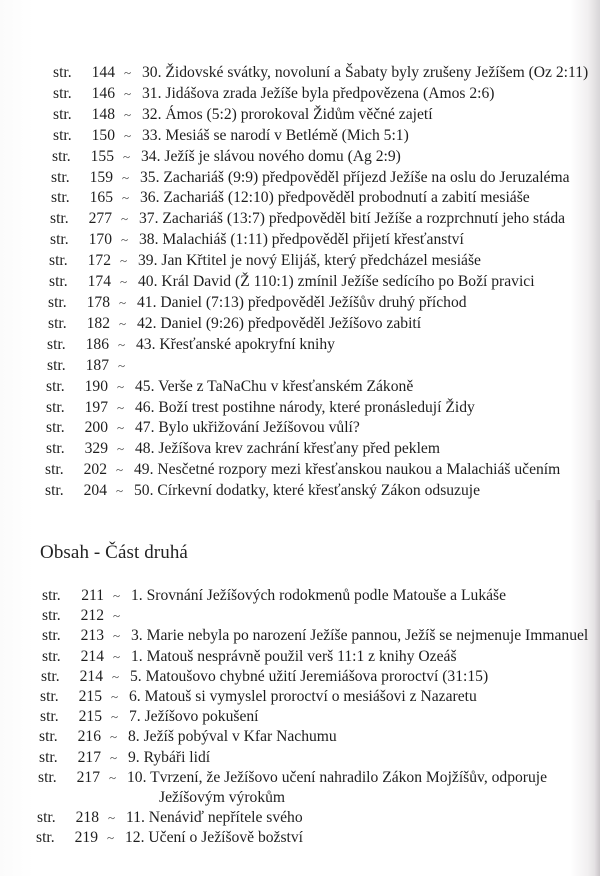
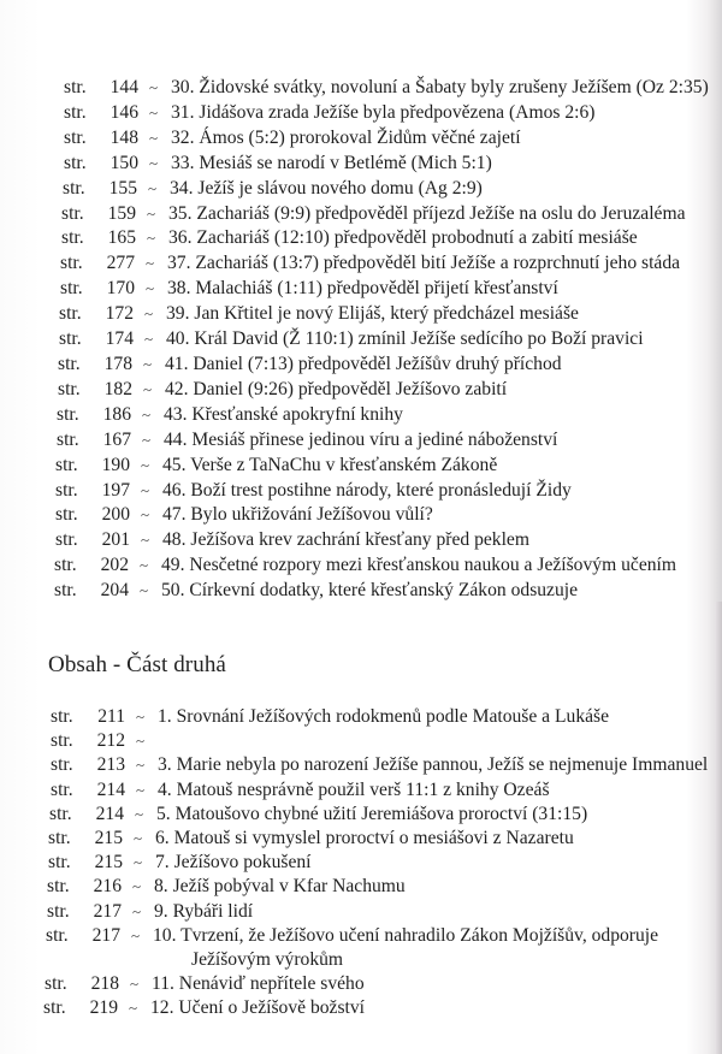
  str.
  144
  ~
- 30. Židovské svátky, novoluní a Šabaty byly zrušeny Ježíšem (Oz 2:11)
+ 30. Židovské svátky, novoluní a Šabaty byly zrušeny Ježíšem (Oz 2:35)
  str.
  146
  ~
  31. Jidášova zrada Ježíše byla předpovězena (Amos 2:6)
  str.
  148
  ~
  32. Ámos (5:2) prorokoval Židům věčné zajetí
  str.
  150
  ~
  33. Mesiáš se narodí v Betlémě (Mich 5:1)
  str.
  155
  ~
  34. Ježíš je slávou nového domu (Ag 2:9)
  str.
  159
  ~
  35. Zachariáš (9:9) předpověděl příjezd Ježíše na oslu do Jeruzaléma
  str.
  165
  ~
  36. Zachariáš (12:10) předpověděl probodnutí a zabití mesiáše
  str.
  277
  ~
  37. Zachariáš (13:7) předpověděl bití Ježíše a rozprchnutí jeho stáda
  str.
  170
  ~
  38. Malachiáš (1:11) předpověděl přijetí křesťanství
  str.
  172
  ~
  39. Jan Křtitel je nový Elijáš, který předcházel mesiáše
  str.
  174
  ~
  40. Král David (Ž 110:1) zmínil Ježíše sedícího po Boží pravici
  str.
  178
  ~
  41. Daniel (7:13) předpověděl Ježíšův druhý příchod
  str.
  182
  ~
  42. Daniel (9:26) předpověděl Ježíšovo zabití
  str.
  186
  ~
  43. Křesťanské apokryfní knihy
  str.
- 187
+ 167
  ~
+ 44. Mesiáš přinese jedinou víru a jediné náboženství
  str.
  190
  ~
  45. Verše z TaNaChu v křesťanském Zákoně
  str.
  197
  ~
  46. Boží trest postihne národy, které pronásledují Židy
  str.
  200
  ~
  47. Bylo ukřižování Ježíšovou vůlí?
  str.
- 329
+ 201
  ~
  48. Ježíšova krev zachrání křesťany před peklem
  str.
  202
  ~
- 49. Nesčetné rozpory mezi křesťanskou naukou a Malachiáš učením
+ 49. Nesčetné rozpory mezi křesťanskou naukou a Ježíšovým učením
  str.
  204
  ~
  50. Církevní dodatky, které křesťanský Zákon odsuzuje
  Obsah - Část druhá
  str.
  211
  ~
  1. Srovnání Ježíšových rodokmenů podle Matouše a Lukáše
  str.
  212
  ~
  str.
  213
  ~
  3. Marie nebyla po narození Ježíše pannou, Ježíš se nejmenuje Immanuel
  str.
  214
  ~
- 1. Matouš nesprávně použil verš 11:1 z knihy Ozeáš
+ 4. Matouš nesprávně použil verš 11:1 z knihy Ozeáš
  str.
  214
  ~
  5. Matoušovo chybné užití Jeremiášova proroctví (31:15)
  str.
  215
  ~
  6. Matouš si vymyslel proroctví o mesiášovi z Nazaretu
  str.
  215
  ~
  7. Ježíšovo pokušení
  str.
  216
  ~
  8. Ježíš pobýval v Kfar Nachumu
  str.
  217
  ~
  9. Rybáři lidí
  str.
  217
  ~
  10. Tvrzení, že Ježíšovo učení nahradilo Zákon Mojžíšův, odporuje
  Ježíšovým výrokům
  str.
  218
  ~
  11. Nenáviď nepřítele svého
  str.
  219
  ~
  12. Učení o Ježíšově božství
